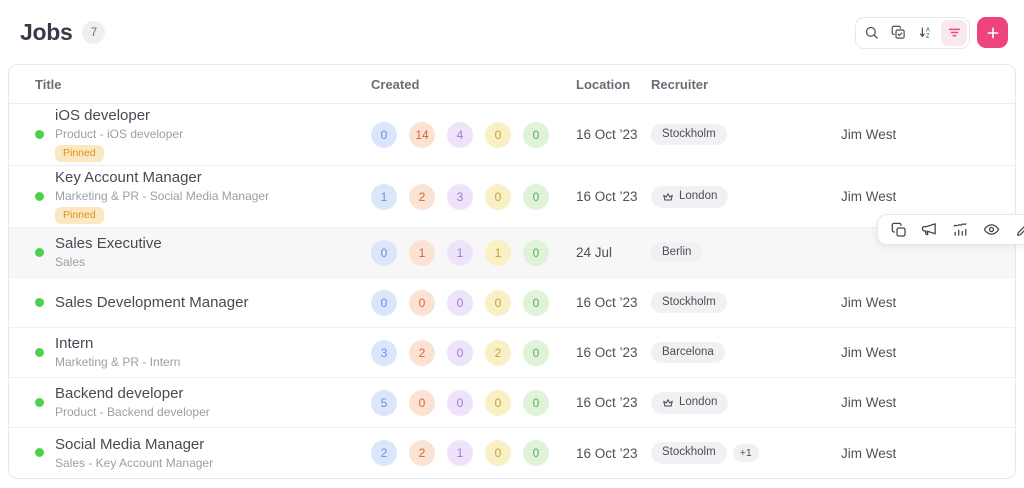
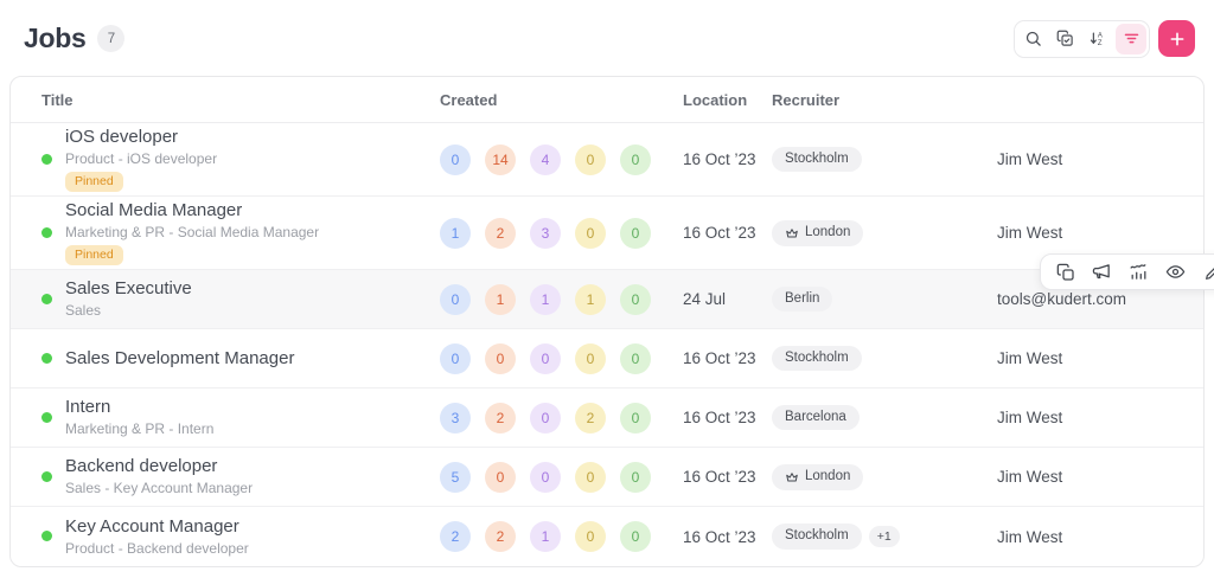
  Jobs
  7
  Title
  Created
  Location
  Recruiter
  iOS developer
  Product - iOS developer
  Pinned
  0
  14
  4
  0
  0
  16 Oct ’23
  Stockholm
  Jim West
- Key Account Manager
+ Social Media Manager
  Marketing & PR - Social Media Manager
  Pinned
  1
  2
  3
  0
  0
  16 Oct ’23
  London
  Jim West
  Sales Executive
  Sales
  0
  1
  1
  1
  0
  24 Jul
  Berlin
+ tools@kudert.com
  Sales Development Manager
  0
  0
  0
  0
  0
  16 Oct ’23
  Stockholm
  Jim West
  Intern
  Marketing & PR - Intern
  3
  2
  0
  2
  0
  16 Oct ’23
  Barcelona
  Jim West
  Backend developer
- Product - Backend developer
+ Sales - Key Account Manager
  5
  0
  0
  0
  0
  16 Oct ’23
  London
  Jim West
- Social Media Manager
+ Key Account Manager
- Sales - Key Account Manager
+ Product - Backend developer
  2
  2
  1
  0
  0
  16 Oct ’23
  Stockholm
  +1
  Jim West
